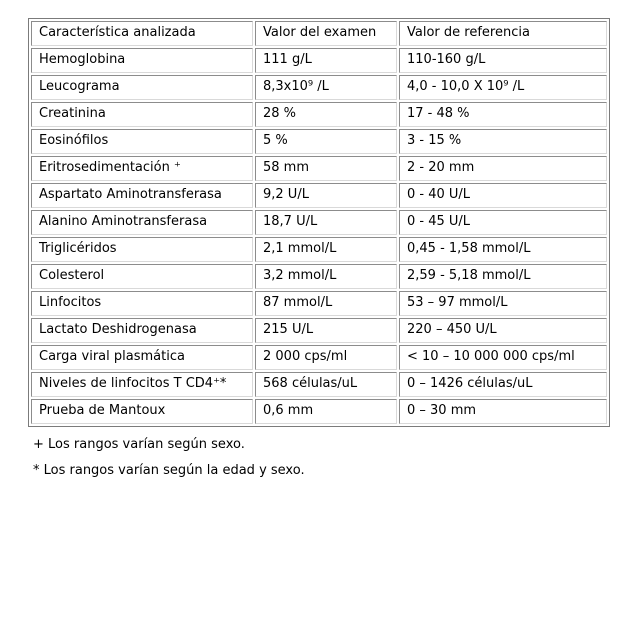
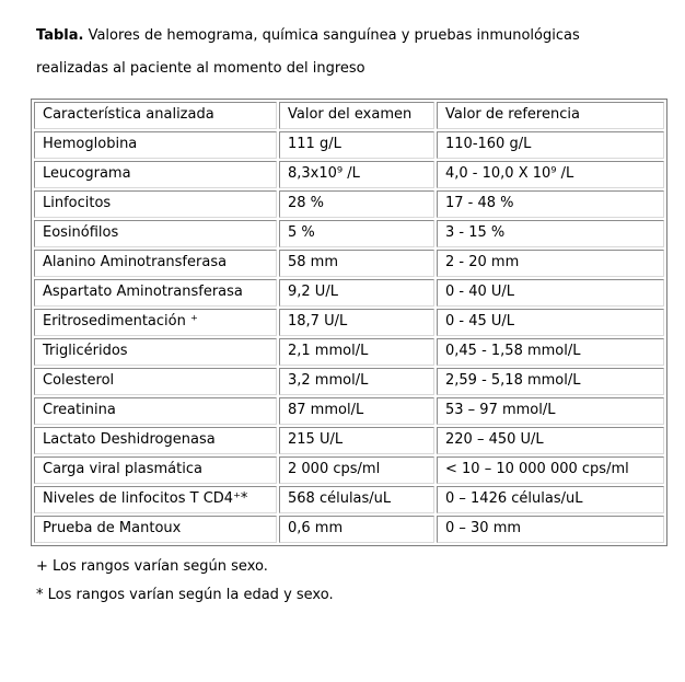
+ Tabla. Valores de hemograma, química sanguínea y pruebas inmunológicas
+ realizadas al paciente al momento del ingreso
  Característica analizada	Valor del examen	Valor de referencia
  Hemoglobina	111 g/L	110-160 g/L
  Leucograma	8,3x10⁹ /L	4,0 - 10,0 X 10⁹ /L
- Creatinina	28 %	17 - 48 %
+ Linfocitos	28 %	17 - 48 %
  Eosinófilos	5 %	3 - 15 %
- Eritrosedimentación ⁺	58 mm	2 - 20 mm
+ Alanino Aminotransferasa	58 mm	2 - 20 mm
  Aspartato Aminotransferasa	9,2 U/L	0 - 40 U/L
- Alanino Aminotransferasa	18,7 U/L	0 - 45 U/L
+ Eritrosedimentación ⁺	18,7 U/L	0 - 45 U/L
  Triglicéridos	2,1 mmol/L	0,45 - 1,58 mmol/L
  Colesterol	3,2 mmol/L	2,59 - 5,18 mmol/L
- Linfocitos	87 mmol/L	53 – 97 mmol/L
+ Creatinina	87 mmol/L	53 – 97 mmol/L
  Lactato Deshidrogenasa	215 U/L	220 – 450 U/L
  Carga viral plasmática	2 000 cps/ml	< 10 – 10 000 000 cps/ml
  Niveles de linfocitos T CD4⁺*	568 células/uL	0 – 1426 células/uL
  Prueba de Mantoux	0,6 mm	0 – 30 mm
  + Los rangos varían según sexo.
  * Los rangos varían según la edad y sexo.
